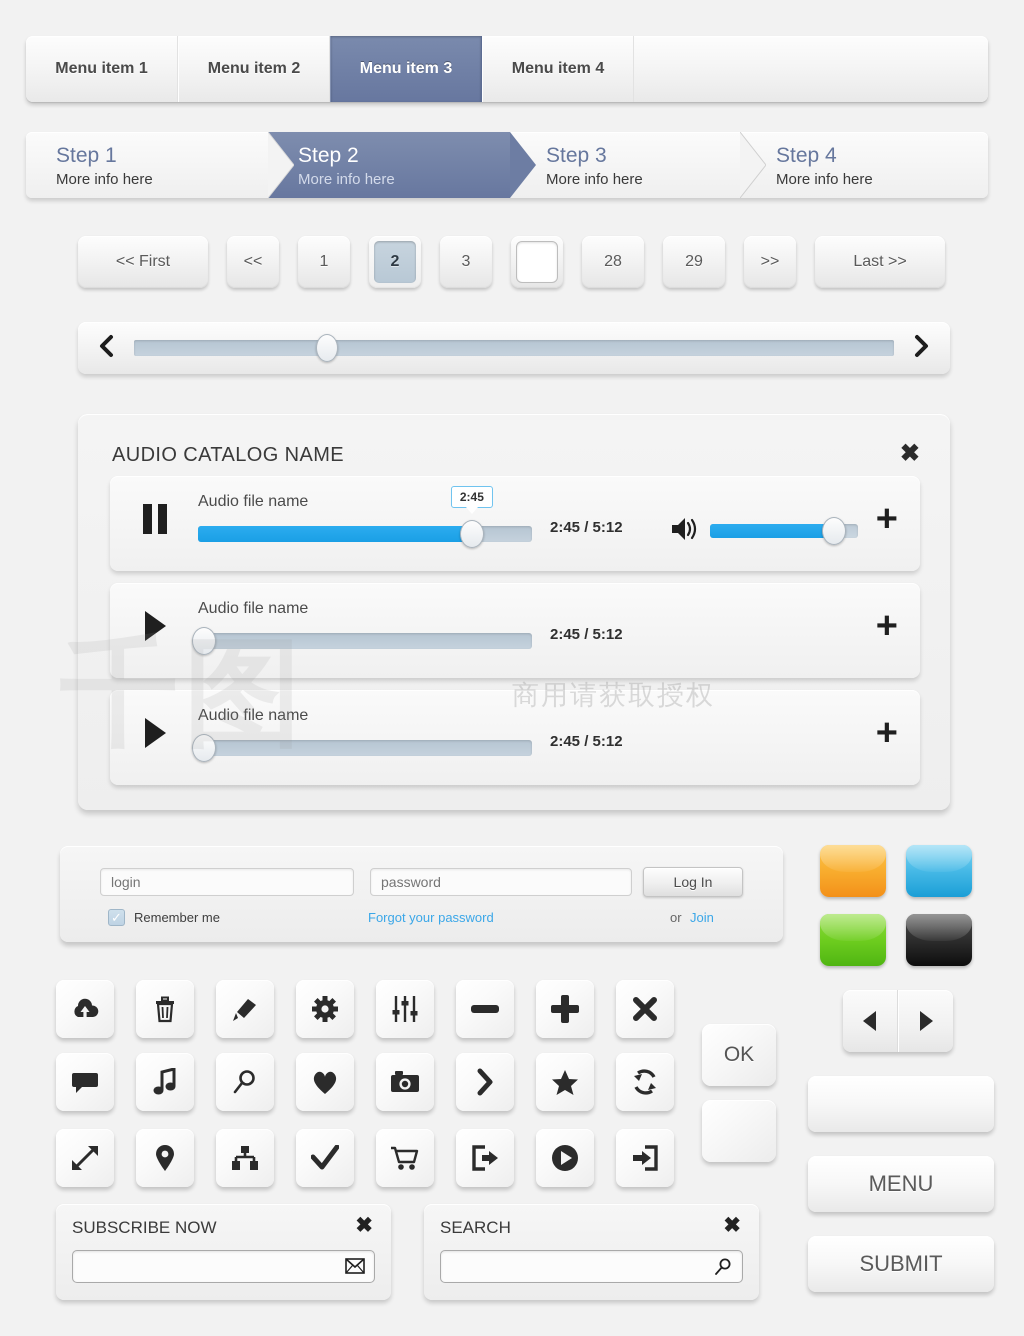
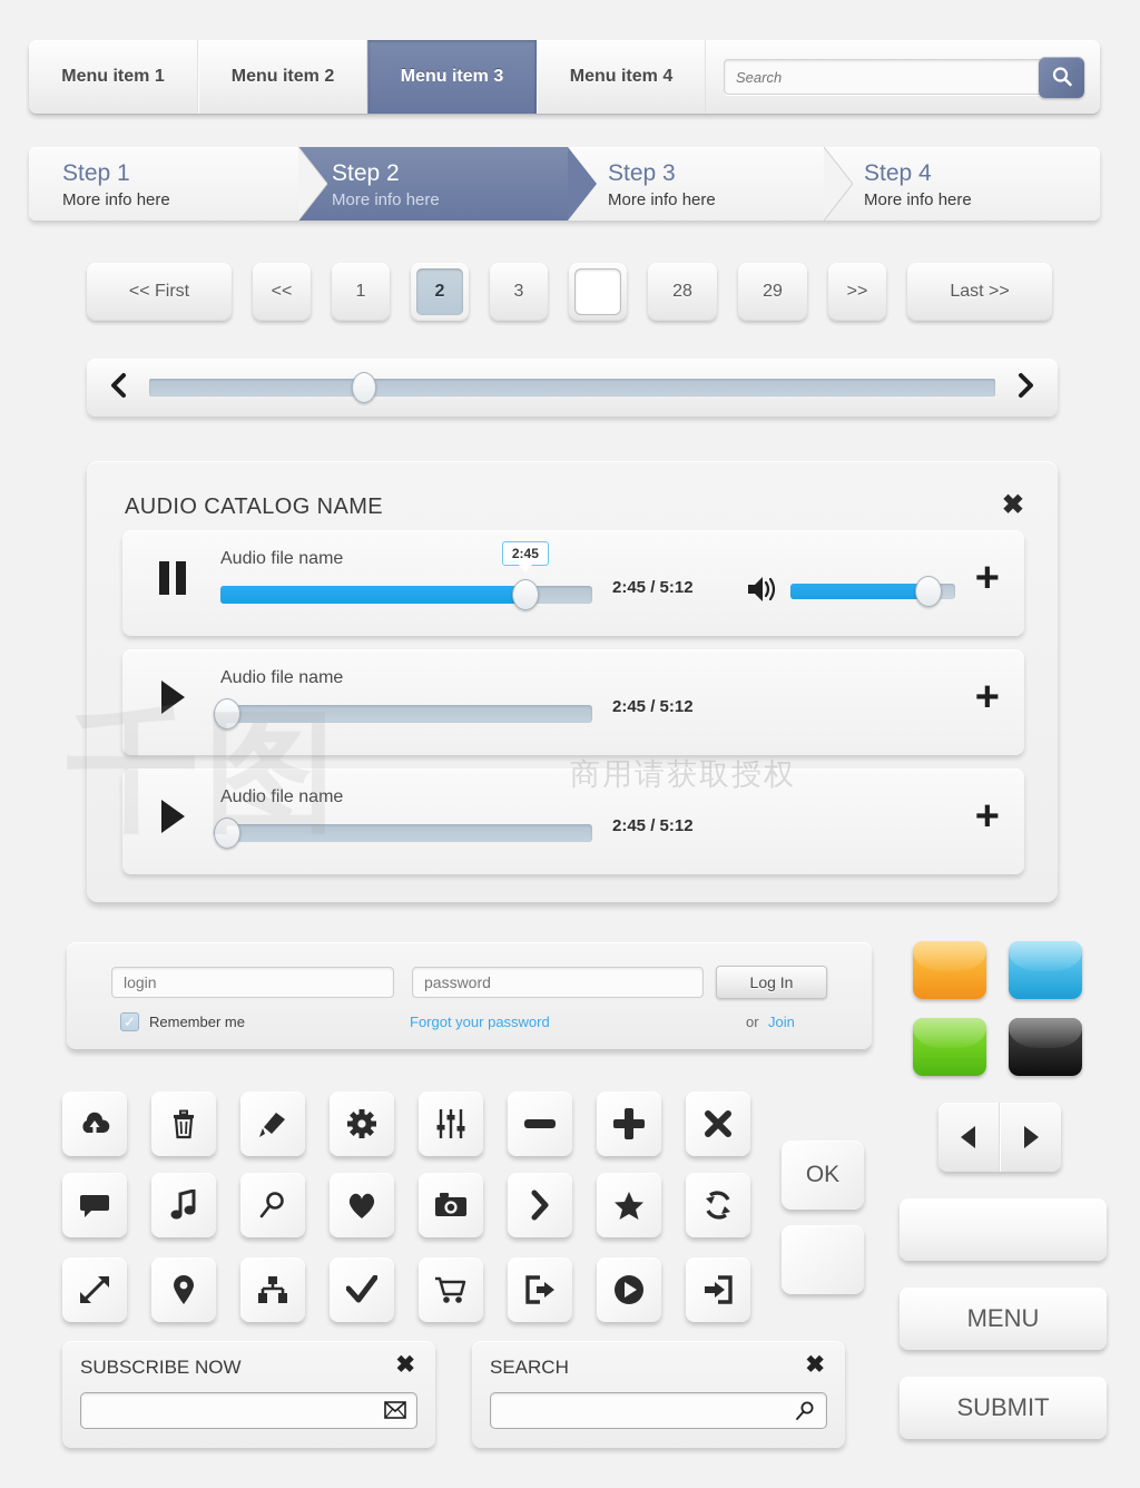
  Menu item 1
  Menu item 2
  Menu item 3
  Menu item 4
+ Search
  Step 1
  More info here
  Step 2
  More info here
  Step 3
  More info here
  Step 4
  More info here
  << First
  <<
  1
  2
  3
  28
  29
  >>
  Last >>
  AUDIO CATALOG NAME
  ✖
  Audio file name
  2:45
  2:45 / 5:12
  +
  Audio file name
  2:45 / 5:12
  +
  Audio file name
  2:45 / 5:12
  +
  千图
  商用请获取授权
  login
  password
  Log In
  ✓
  Remember me
  Forgot your password
  or
  Join
  OK
  MENU
  SUBMIT
  SUBSCRIBE NOW
  ✖
  SEARCH
  ✖
